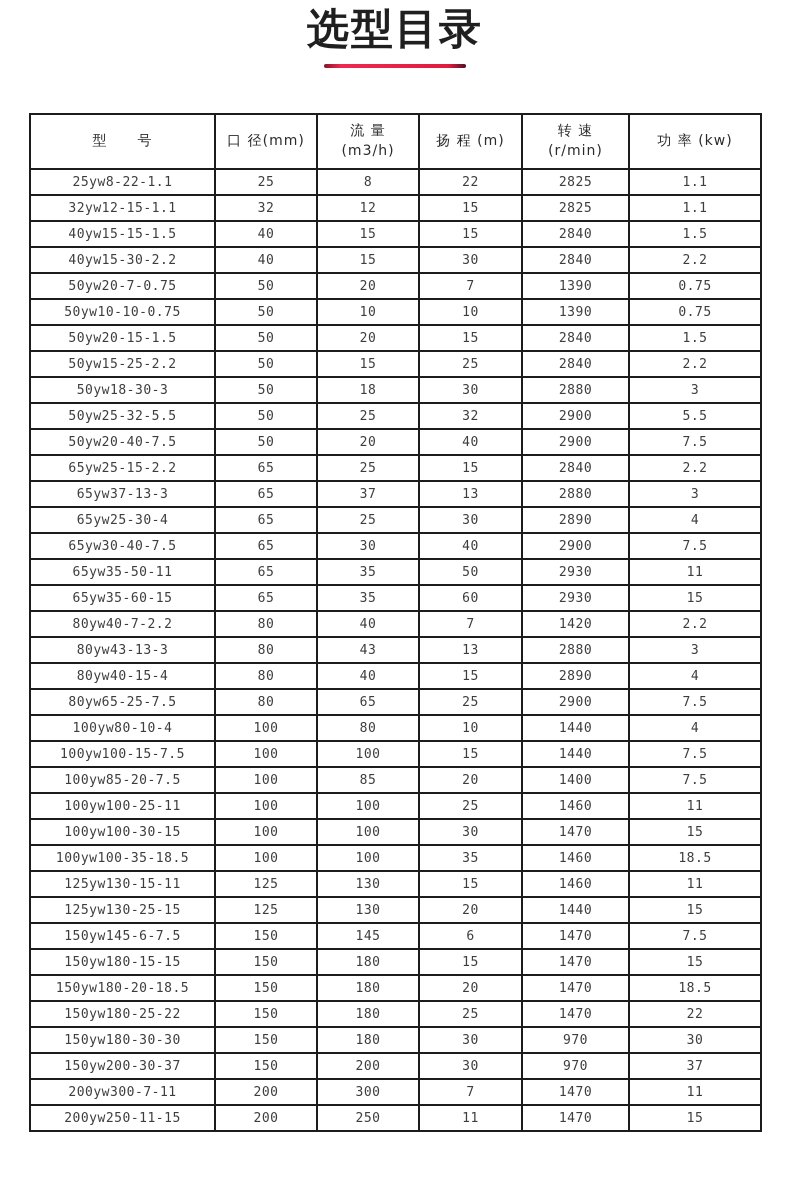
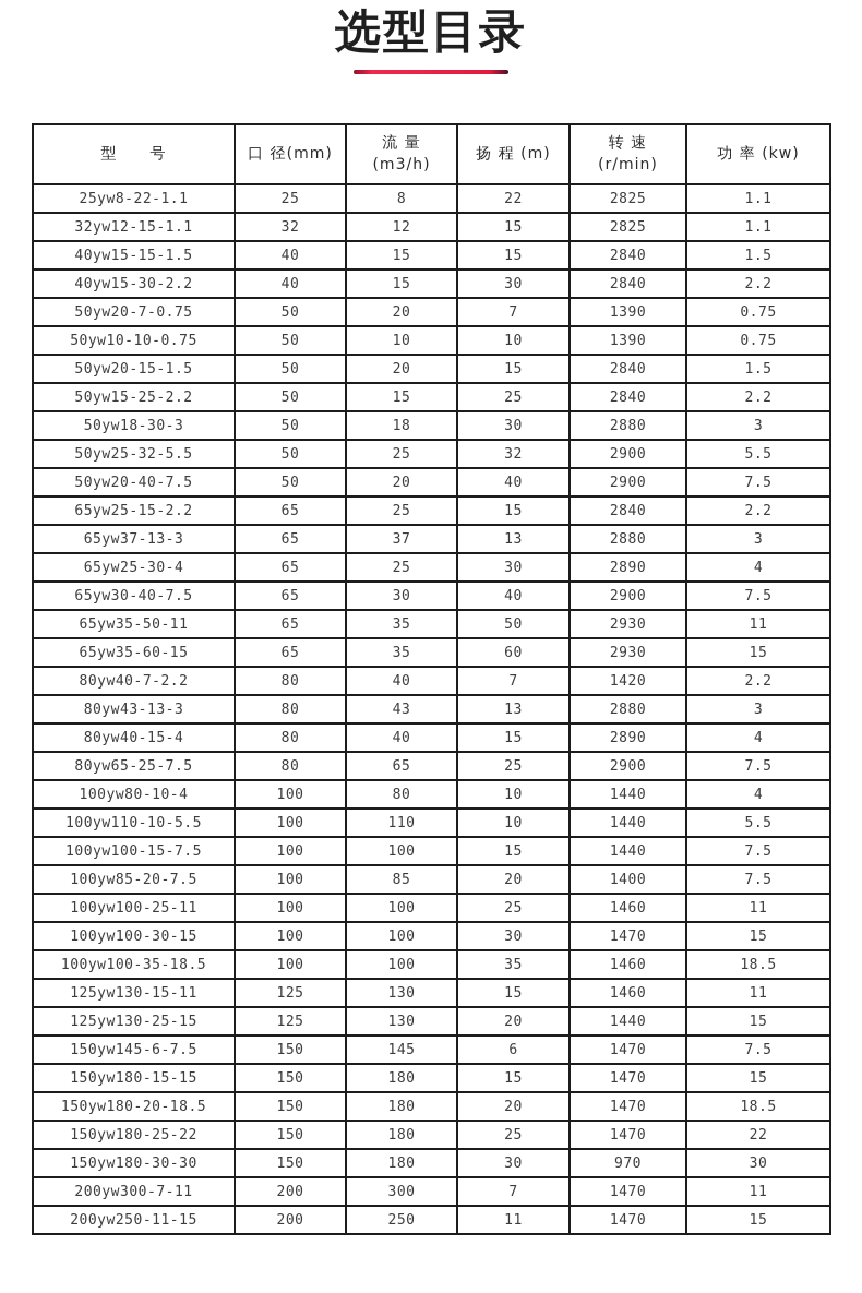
  选型目录
  型 号	口 径(mm)	流 量 (m3/h)	扬 程 (m)	转 速 (r/min)	功 率 (kw)
  25yw8-22-1.1	25	8	22	2825	1.1
  32yw12-15-1.1	32	12	15	2825	1.1
  40yw15-15-1.5	40	15	15	2840	1.5
  40yw15-30-2.2	40	15	30	2840	2.2
  50yw20-7-0.75	50	20	7	1390	0.75
  50yw10-10-0.75	50	10	10	1390	0.75
  50yw20-15-1.5	50	20	15	2840	1.5
  50yw15-25-2.2	50	15	25	2840	2.2
  50yw18-30-3	50	18	30	2880	3
  50yw25-32-5.5	50	25	32	2900	5.5
  50yw20-40-7.5	50	20	40	2900	7.5
  65yw25-15-2.2	65	25	15	2840	2.2
  65yw37-13-3	65	37	13	2880	3
  65yw25-30-4	65	25	30	2890	4
  65yw30-40-7.5	65	30	40	2900	7.5
  65yw35-50-11	65	35	50	2930	11
  65yw35-60-15	65	35	60	2930	15
  80yw40-7-2.2	80	40	7	1420	2.2
  80yw43-13-3	80	43	13	2880	3
  80yw40-15-4	80	40	15	2890	4
  80yw65-25-7.5	80	65	25	2900	7.5
  100yw80-10-4	100	80	10	1440	4
+ 100yw110-10-5.5	100	110	10	1440	5.5
  100yw100-15-7.5	100	100	15	1440	7.5
  100yw85-20-7.5	100	85	20	1400	7.5
  100yw100-25-11	100	100	25	1460	11
  100yw100-30-15	100	100	30	1470	15
  100yw100-35-18.5	100	100	35	1460	18.5
  125yw130-15-11	125	130	15	1460	11
  125yw130-25-15	125	130	20	1440	15
  150yw145-6-7.5	150	145	6	1470	7.5
  150yw180-15-15	150	180	15	1470	15
  150yw180-20-18.5	150	180	20	1470	18.5
  150yw180-25-22	150	180	25	1470	22
  150yw180-30-30	150	180	30	970	30
- 150yw200-30-37	150	200	30	970	37
  200yw300-7-11	200	300	7	1470	11
  200yw250-11-15	200	250	11	1470	15
